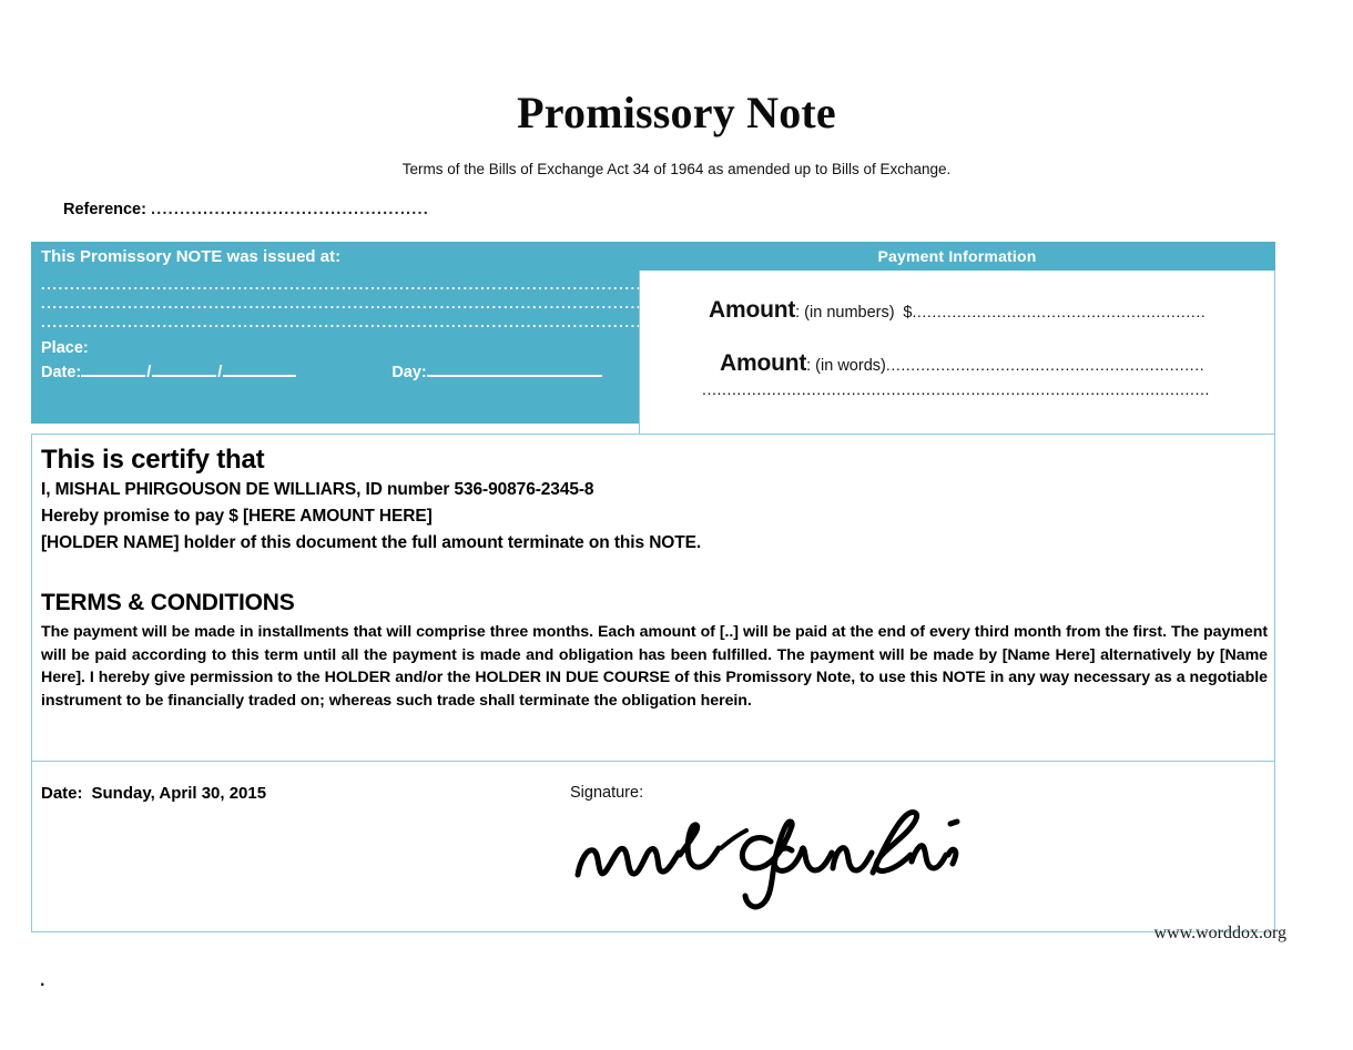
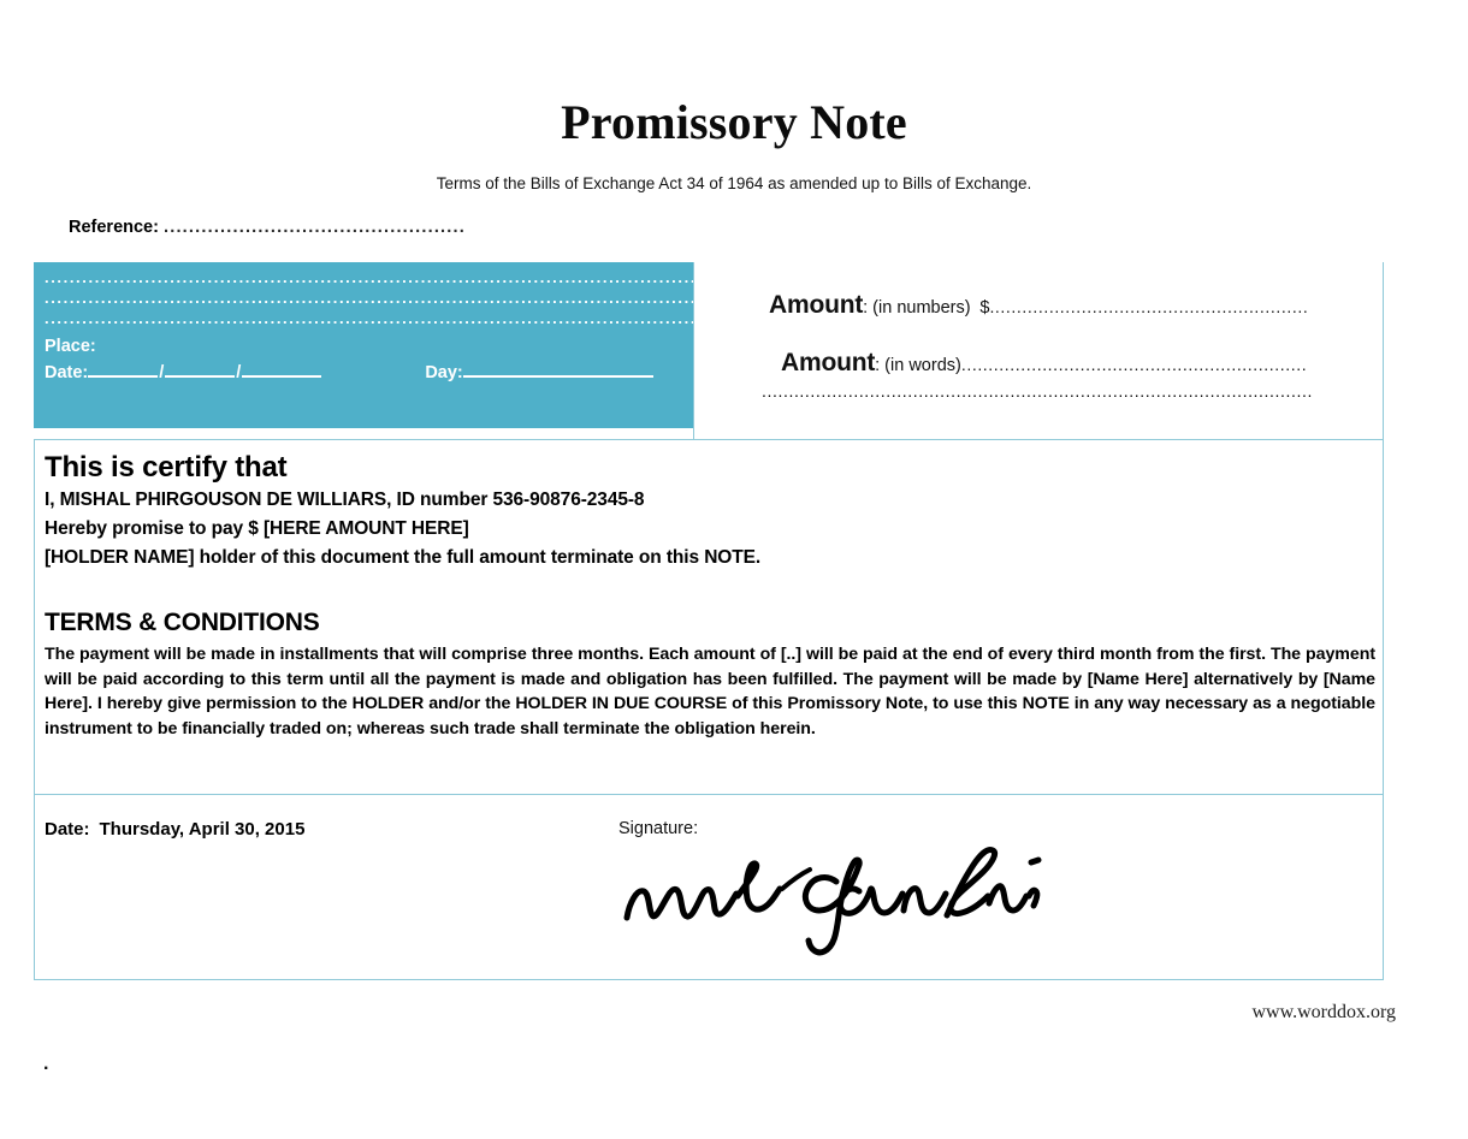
  Promissory Note
  Terms of the Bills of Exchange Act 34 of 1964 as amended up to Bills of Exchange.
  Reference: ................................................
- This Promissory NOTE was issued at:
- Payment Information
  .......................................................................................................
  .......................................................................................................
  .......................................................................................................
  Place:
  Date:
  /
  /
  Day:
  Amount: (in numbers) $...........................................................
  Amount: (in words)................................................................
  ......................................................................................................
  This is certify that
  I, MISHAL PHIRGOUSON DE WILLIARS, ID number 536-90876-2345-8
  Hereby promise to pay $ [HERE AMOUNT HERE]
  [HOLDER NAME] holder of this document the full amount terminate on this NOTE.
  TERMS & CONDITIONS
  The payment will be made in installments that will comprise three months. Each amount of [..] will be paid at the end of every third month from the first. The payment will be paid according to this term until all the payment is made and obligation has been fulfilled. The payment will be made by [Name Here] alternatively by [Name Here]. I hereby give permission to the HOLDER and/or the HOLDER IN DUE COURSE of this Promissory Note, to use this NOTE in any way necessary as a negotiable instrument to be financially traded on; whereas such trade shall terminate the obligation herein.
- Date: Sunday, April 30, 2015
+ Date: Thursday, April 30, 2015
  Signature:
  www.worddox.org
  .
